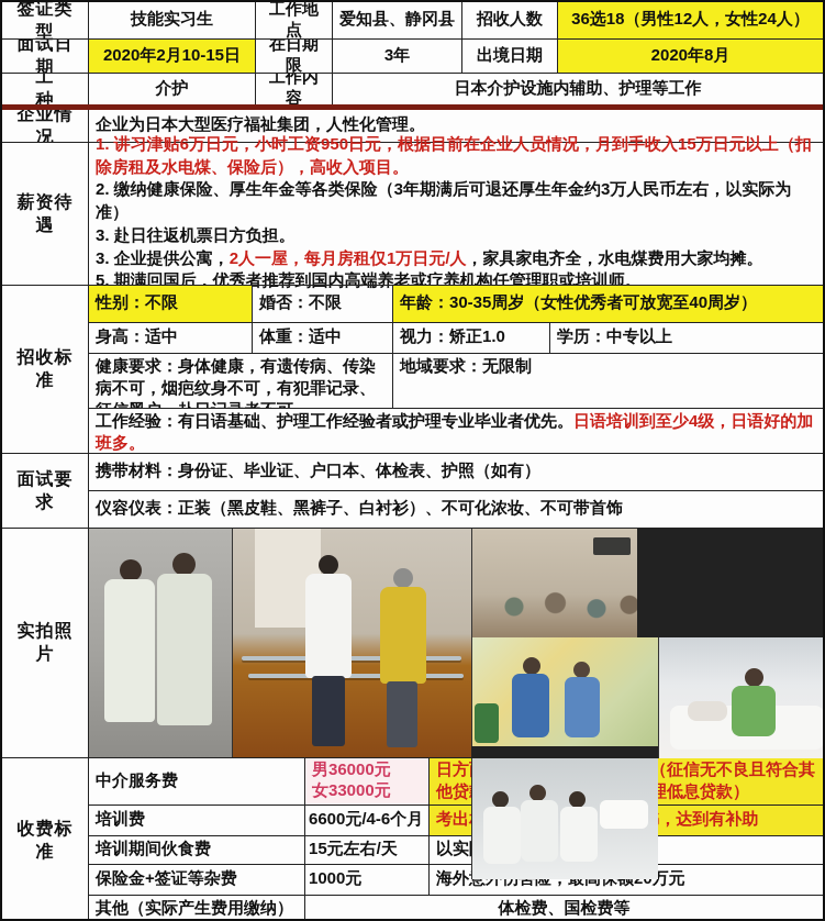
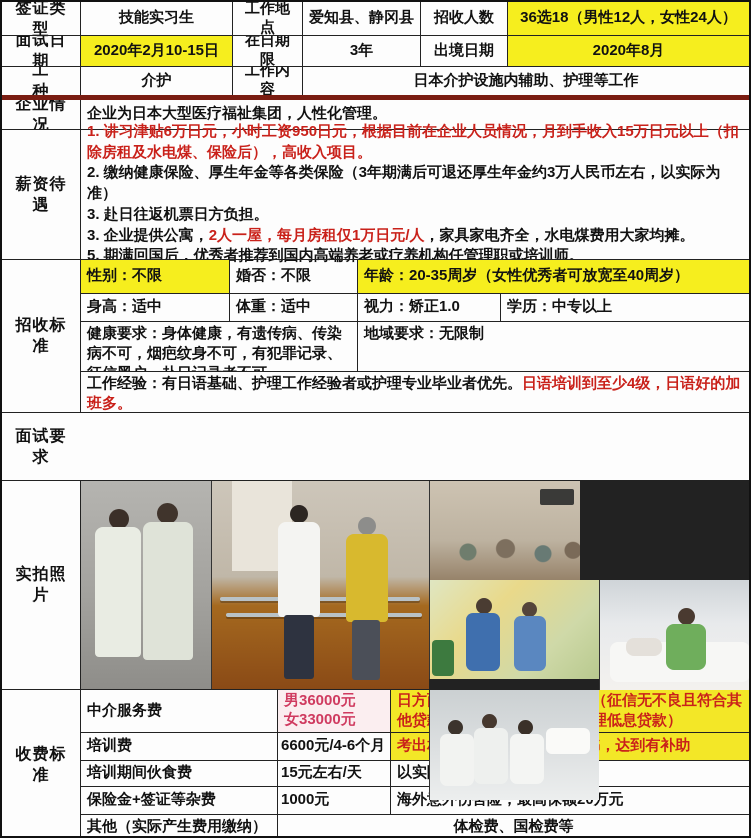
  签证类型
  技能实习生
  工作地点
  爱知县、静冈县
  招收人数
  36选18（男性12人，女性24人）
  面试日期
  2020年2月10-15日
  在日期限
  3年
  出境日期
  2020年8月
  工 种
  介护
  工作内容
  日本介护设施内辅助、护理等工作
  企业情况
  企业为日本大型医疗福祉集团，人性化管理。
  薪资待遇
  1. 讲习津贴6万日元，小时工资950日元，根据目前在企业人员情况，月到手收入15万日元以上（扣除房租及水电煤、保险后），高收入项目。
  2. 缴纳健康保险、厚生年金等各类保险（3年期满后可退还厚生年金约3万人民币左右，以实际为准）
  3. 赴日往返机票日方负担。
  3. 企业提供公寓，2人一屋，每月房租仅1万日元/人，家具家电齐全，水电煤费用大家均摊。
  5. 期满回国后，优秀者推荐到国内高端养老或疗养机构任管理职或培训师。
  招收标准
  性别：
  不限
  婚否：
  不限
  年龄：
- 30-35周岁（女性优秀者可放宽至40周岁）
+ 20-35周岁（女性优秀者可放宽至40周岁）
  身高：
  适中
  体重：
  适中
  视力：
  矫正1.0
  学历：
  中专以上
  健康要求：身体健康，有遗传病、传染病不可，烟疤纹身不可，有犯罪记录、
  地域要求：无限制
  工作经验：有日语基础、护理工作经验者或护理专业毕业者优先。日语培训到至少4级，日语好的加班多。
  面试要求
- 携带材料：身份证、毕业证、户口本、体检表、护照（如有）
- 仪容仪表：正装（黑皮鞋、黑裤子、白衬衫）、不可化浓妆、不可带首饰
  实拍照片
  收费标准
  中介服务费
  男36000元
  女33000元
  培训费
  6600元/4-6个月
  培训期间伙食费
  15元左右/天
  保险金+签证等杂费
  1000元
  其他（实际产生费用缴纳）
  体检费、国检费等
